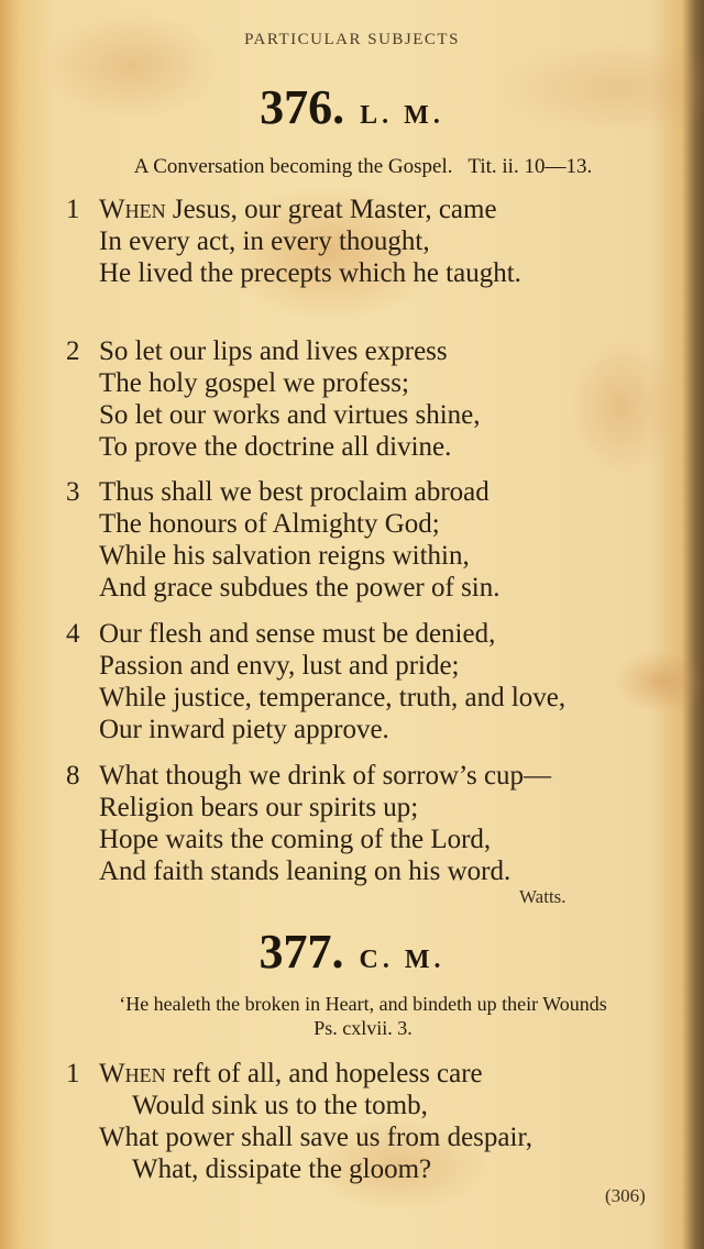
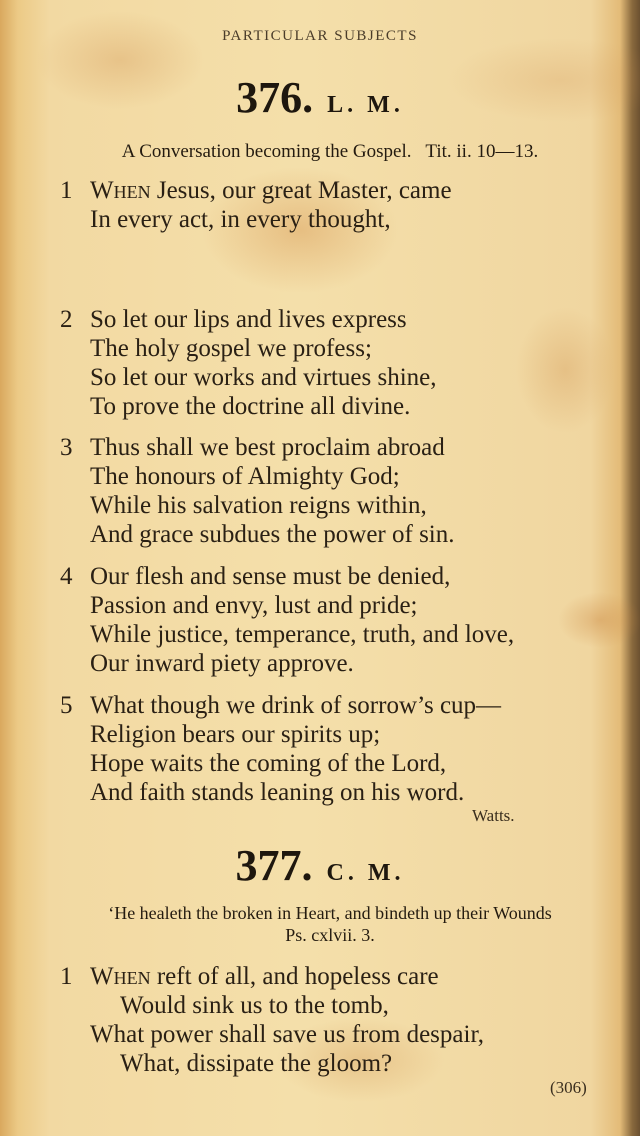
  PARTICULAR SUBJECTS
  376. L. M.
  A Conversation becoming the Gospel. Tit. ii. 10—13.
  1
  When Jesus, our great Master, came
  In every act, in every thought,
- He lived the precepts which he taught.
  2
  So let our lips and lives express
  The holy gospel we profess;
  So let our works and virtues shine,
  To prove the doctrine all divine.
  3
  Thus shall we best proclaim abroad
  The honours of Almighty God;
  While his salvation reigns within,
  And grace subdues the power of sin.
  4
  Our flesh and sense must be denied,
  Passion and envy, lust and pride;
  While justice, temperance, truth, and love,
  Our inward piety approve.
- 8
+ 5
  What though we drink of sorrow’s cup—
  Religion bears our spirits up;
  Hope waits the coming of the Lord,
  And faith stands leaning on his word.
  Watts.
  377. C. M.
  ‘He healeth the broken in Heart, and bindeth up their Wounds
  Ps. cxlvii. 3.
  1
  When reft of all, and hopeless care
  Would sink us to the tomb,
  What power shall save us from despair,
  What, dissipate the gloom?
  (306)
